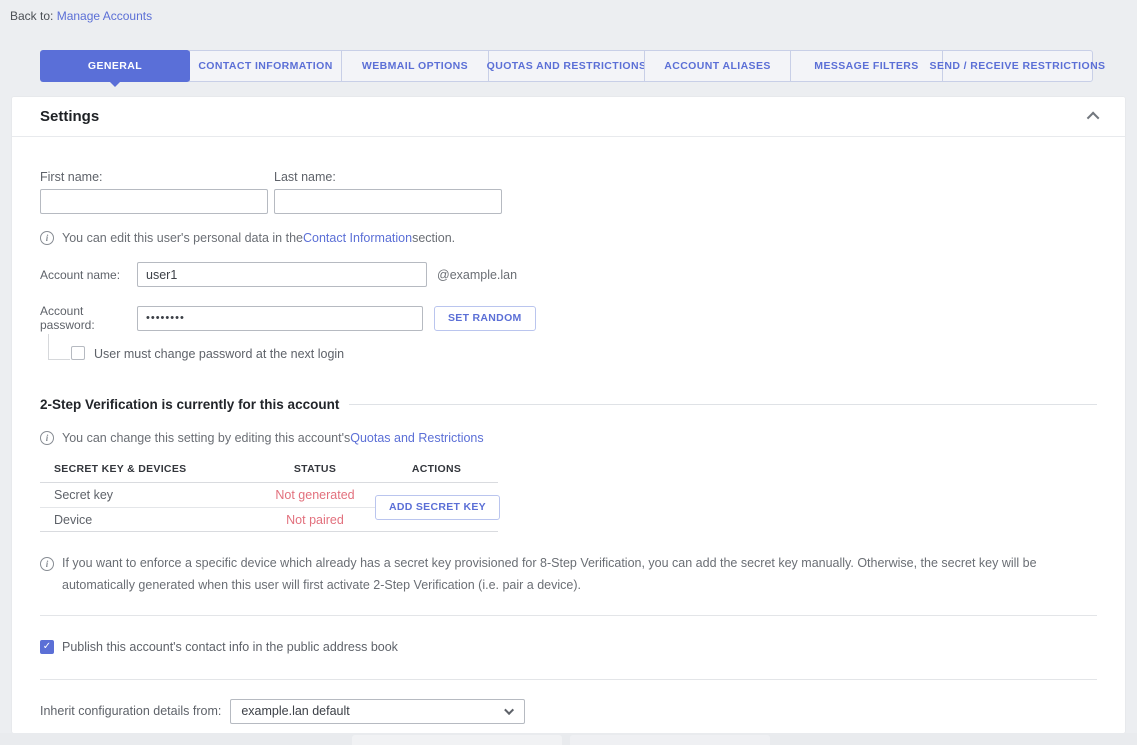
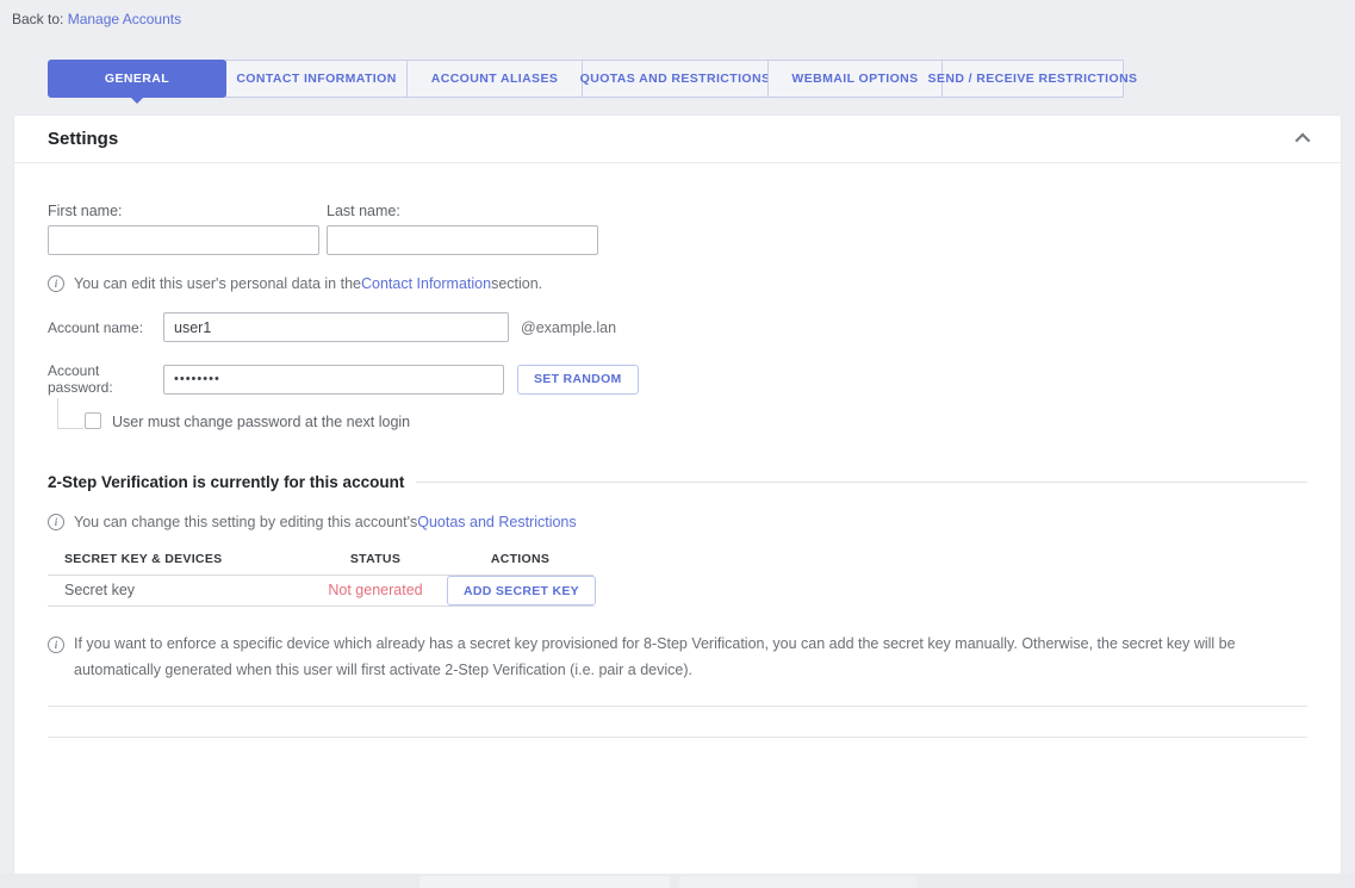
  Back to: Manage Accounts
  GENERAL
  CONTACT INFORMATION
- WEBMAIL OPTIONS
+ ACCOUNT ALIASES
  QUOTAS AND RESTRICTIONS
- ACCOUNT ALIASES
+ WEBMAIL OPTIONS
- MESSAGE FILTERS
  SEND / RECEIVE RESTRICTIONS
  Settings
  First name:
  Last name:
  i
  You can edit this user's personal data in the
  Contact Information
  section.
  Account name:
  user1
  @example.lan
  Account password:
  ••••••••
  SET RANDOM
  User must change password at the next login
  2-Step Verification is currently for this account
  i
  You can change this setting by editing this account's
  Quotas and Restrictions
  SECRET KEY & DEVICES
  STATUS
  ACTIONS
  Secret key
  Not generated
- Device
- Not paired
  ADD SECRET KEY
  i
  If you want to enforce a specific device which already has a secret key provisioned for 8-Step Verification, you can add the secret key manually. Otherwise, the secret key will be automatically generated when this user will first activate 2-Step Verification (i.e. pair a device).
- Publish this account's contact info in the public address book
- Inherit configuration details from:
- example.lan default
